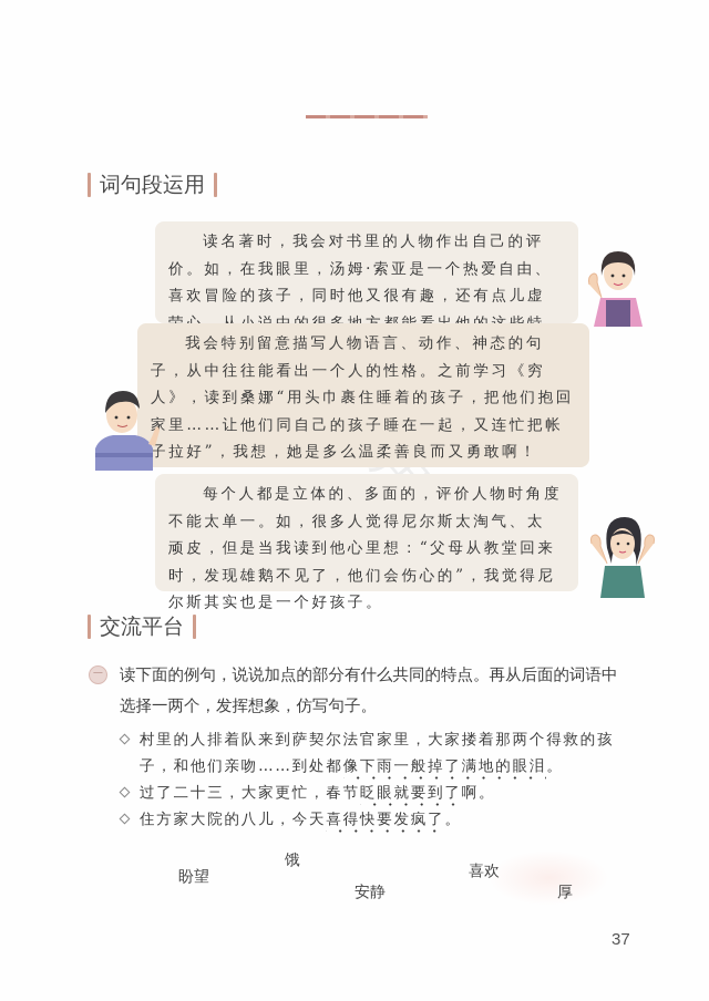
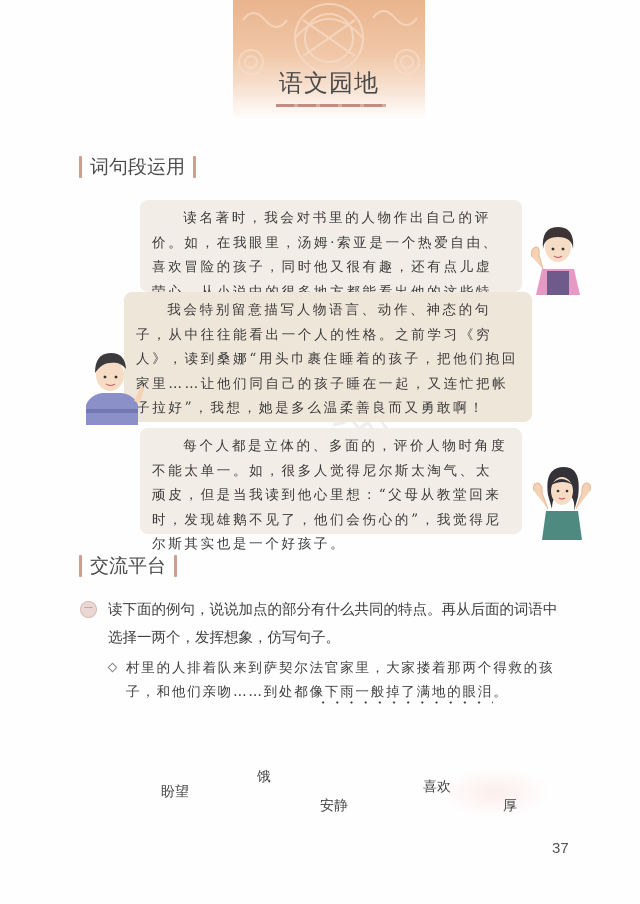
+ 语文园地
  词句段运用
  读名著时，我会对书里的人物作出自己的评价。如，在我眼里，汤姆·索亚是一个热爱自由、喜欢冒险的孩子，同时他又很有趣，还有点儿虚
  我会特别留意描写人物语言、动作、神态的句子，从中往往能看出一个人的性格。之前学习《穷人》，读到桑娜“用头巾裹住睡着的孩子，把他们抱回家里……让他们同自己的孩子睡在一起，又连忙把帐子拉好”，我想，她是多么温柔善良而又勇敢啊！
  每个人都是立体的、多面的，评价人物时角度不能太单一。如，很多人觉得尼尔斯太淘气、太顽皮，但是当我读到他心里想：“父母从教堂回来时，发现雄鹅不见了，他们会伤心的”，我觉得尼尔斯其实也是一个好孩子。
  交流平台
  一
  读下面的例句，说说加点的部分有什么共同的特点。再从后面的词语中选择一两个，发挥想象，仿写句子。
  村里的人排着队来到萨契尔法官家里，大家搂着那两个得救的孩子，和他们亲吻……到处都像下雨一般掉了满地的眼泪。
- 过了二十三，大家更忙，春节眨眼就要到了啊。
- 住方家大院的八儿，今天喜得快要发疯了。
  盼望
  饿
  安静
  喜欢
  厚
  37
